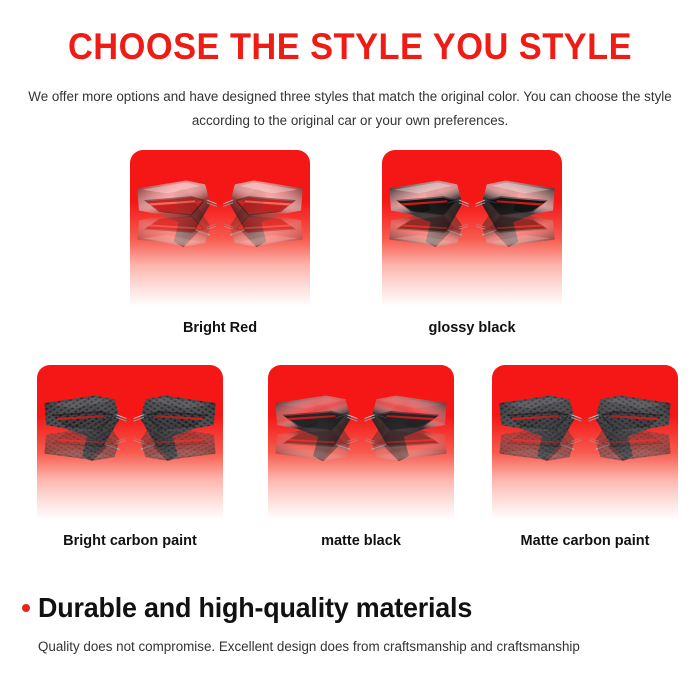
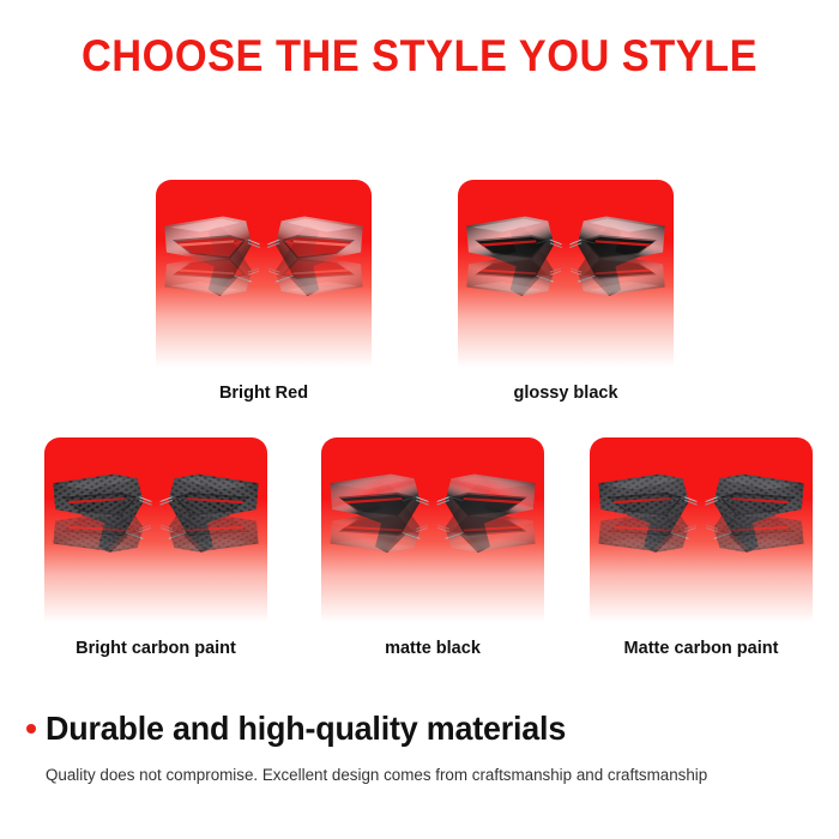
  CHOOSE THE STYLE YOU STYLE
- We offer more options and have designed three styles that match the original color. You can choose the style according to the original car or your own preferences.
  Bright Red
  glossy black
  Bright carbon paint
  matte black
  Matte carbon paint
  Durable and high-quality materials
- Quality does not compromise. Excellent design does from craftsmanship and craftsmanship
+ Quality does not compromise. Excellent design comes from craftsmanship and craftsmanship
